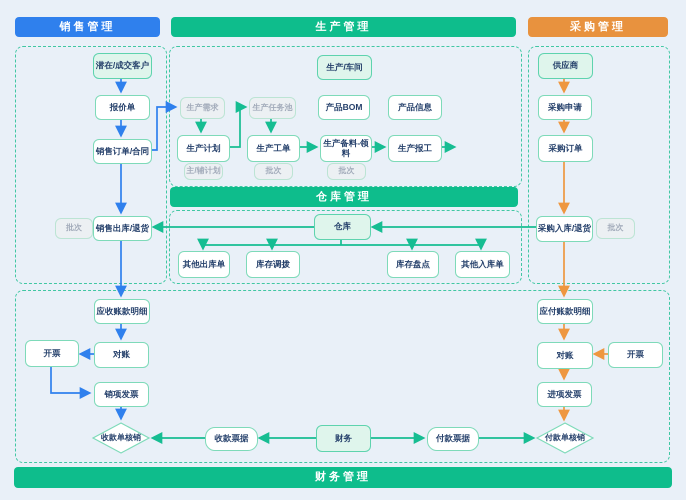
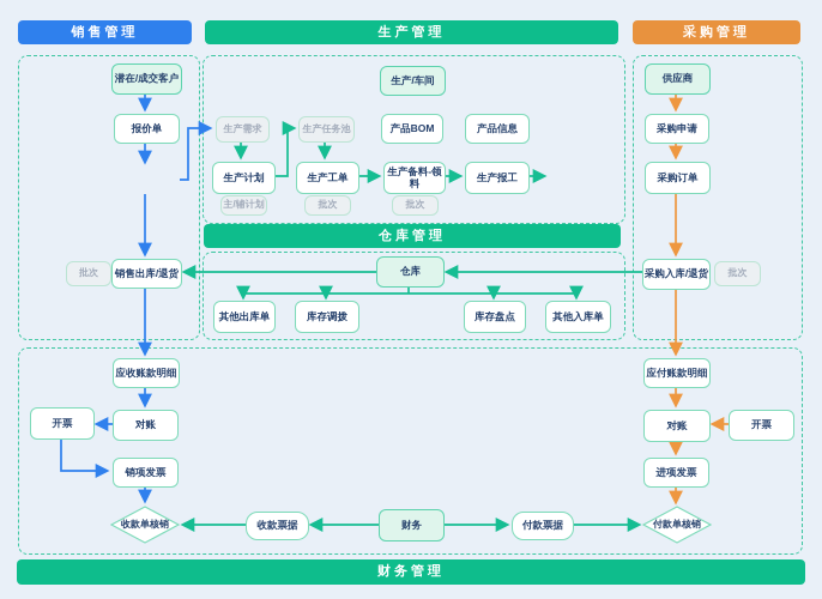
  销售管理
  生产管理
  采购管理
  仓库管理
  财务管理
  潜在/成交客户
  报价单
- 销售订单/合同
  批次
  销售出库/退货
  应收账款明细
  对账
  开票
  销项发票
  收款单核销
  生产/车间
  生产需求
  生产任务池
  产品BOM
  产品信息
  生产计划
  主/辅计划
  生产工单
  批次
  生产备料-领料
  批次
  生产报工
  仓库
  其他出库单
  库存调拨
  库存盘点
  其他入库单
  供应商
  采购申请
  采购订单
  采购入库/退货
  批次
  应付账款明细
  对账
  开票
  进项发票
  付款单核销
  收款票据
  财务
  付款票据
